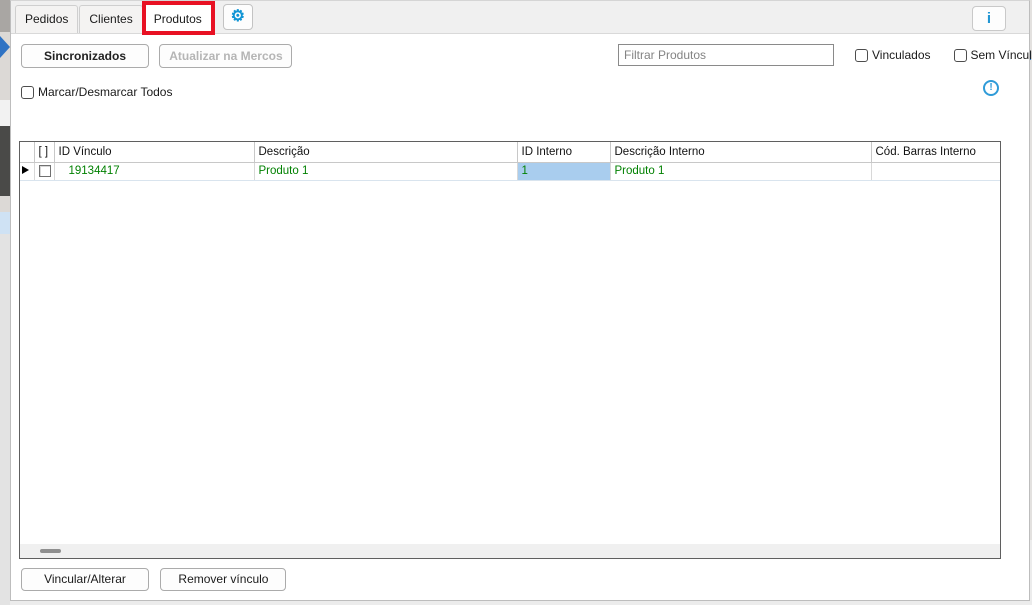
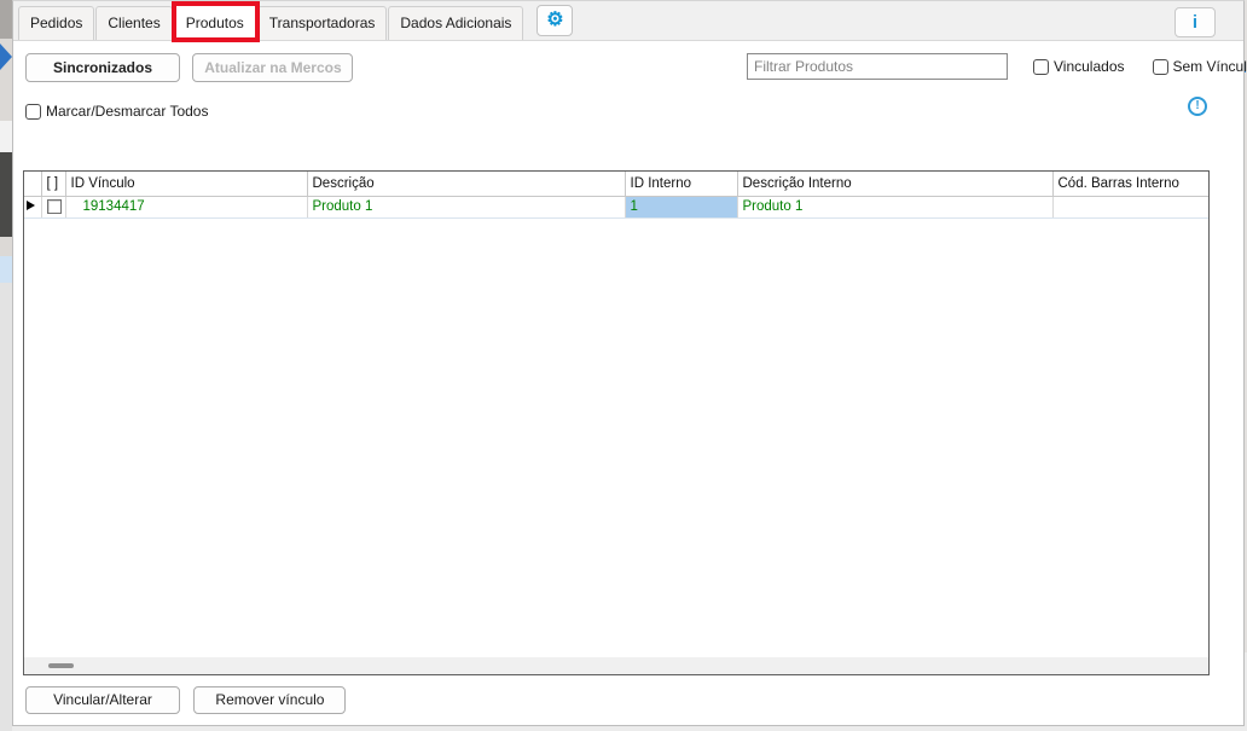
  Pedidos
  Clientes
  Produtos
+ Transportadoras
+ Dados Adicionais
  ⚙
  i
  Sincronizados Atualizar na Mercos
  Filtrar Produtos
  Vinculados
  Sem Víncul
  Marcar/Desmarcar Todos
  !
  	[ ]	ID Vínculo	Descrição	ID Interno	Descrição Interno	Cód. Barras Interno
  		19134417	Produto 1	1	Produto 1
  Vincular/Alterar Remover vínculo
